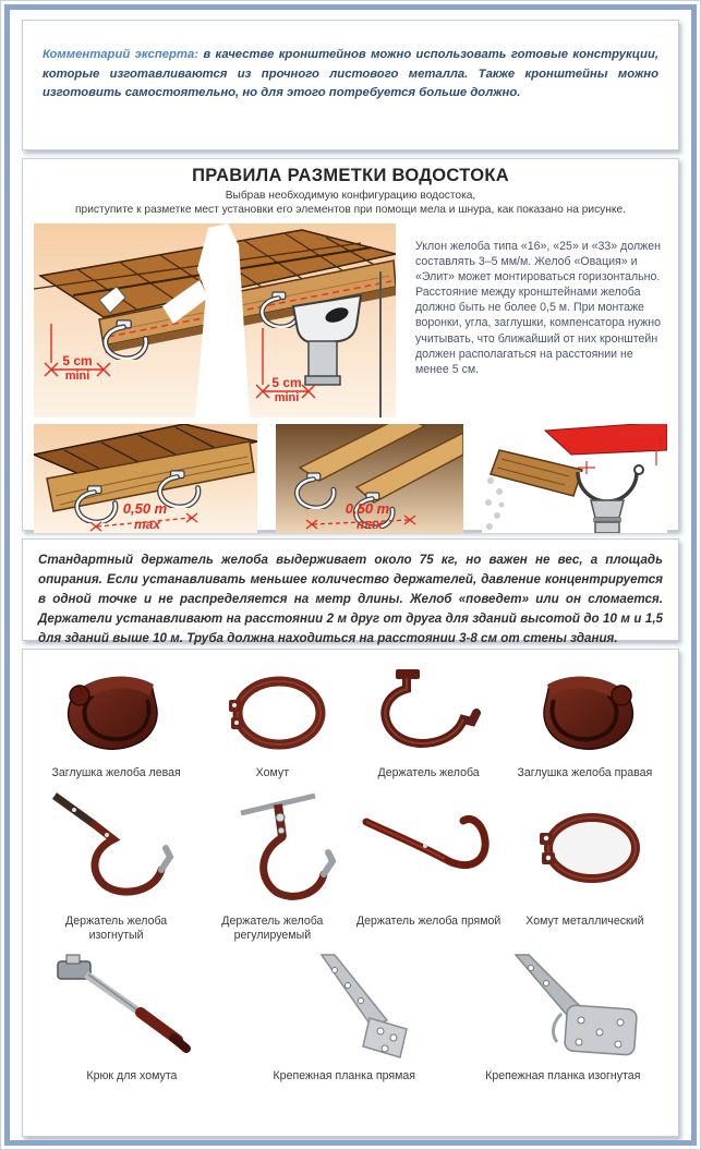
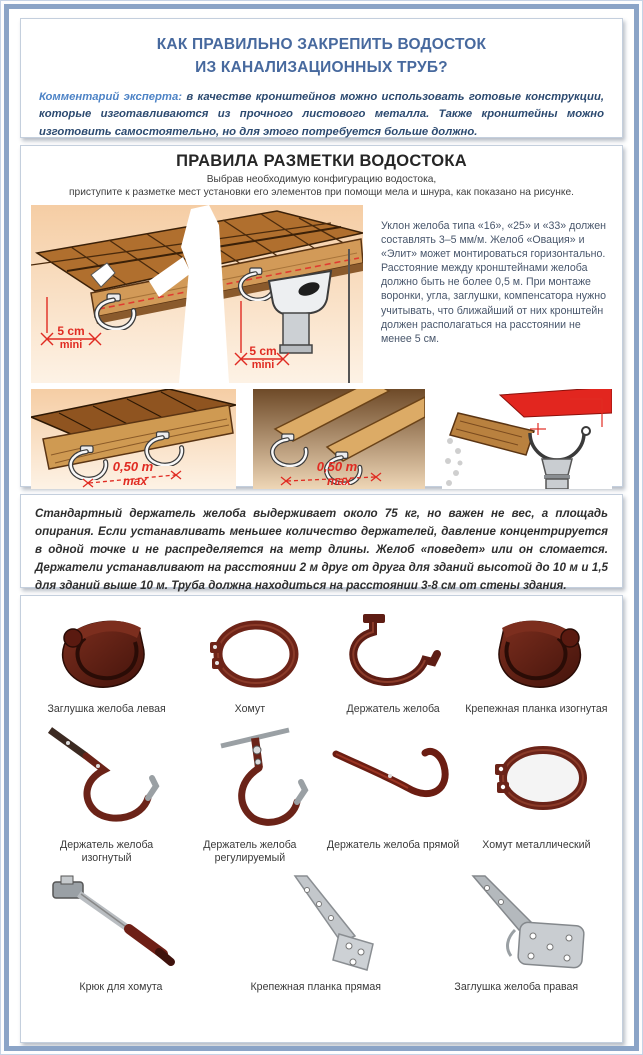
+ КАК ПРАВИЛЬНО ЗАКРЕПИТЬ ВОДОСТОК
+ ИЗ КАНАЛИЗАЦИОННЫХ ТРУБ?
  Комментарий эксперта: в качестве кронштейнов можно использовать готовые конструкции, которые изготавливаются из прочного листового металла. Также кронштейны можно изготовить самостоятельно, но для этого потребуется больше должно.
  ПРАВИЛА РАЗМЕТКИ ВОДОСТОКА
  Выбрав необходимую конфигурацию водостока,
  приступите к разметке мест установки его элементов при помощи мела и шнура, как показано на рисунке.
  5 cm
  mini
  5 cm
  mini
  Уклон желоба типа «16», «25» и «33» должен составлять 3–5 мм/м. Желоб «Овация» и «Элит» может монтироваться горизонтально. Расстояние между кронштейнами желоба должно быть не более 0,5 м. При монтаже воронки, угла, заглушки, компенсатора нужно учитывать, что ближайший от них кронштейн должен располагаться на расстоянии не менее 5 см.
  0,50 m
  max
  0,50 m
  max
  Стандартный держатель желоба выдерживает около 75 кг, но важен не вес, а площадь опирания. Если устанавливать меньшее количество держателей, давление концентрируется в одной точке и не распределяется на метр длины. Желоб «поведет» или он сломается. Держатели устанавливают на расстоянии 2 м друг от друга для зданий высотой до 10 м и 1,5 для зданий выше 10 м. Труба должна находиться на расстоянии 3-8 см от стены здания.
  Заглушка желоба левая
  Хомут
  Держатель желоба
- Заглушка желоба правая
+ Крепежная планка изогнутая
  Держатель желоба изогнутый
  Держатель желоба регулируемый
  Держатель желоба прямой
  Хомут металлический
  Крюк для хомута
  Крепежная планка прямая
- Крепежная планка изогнутая
+ Заглушка желоба правая
